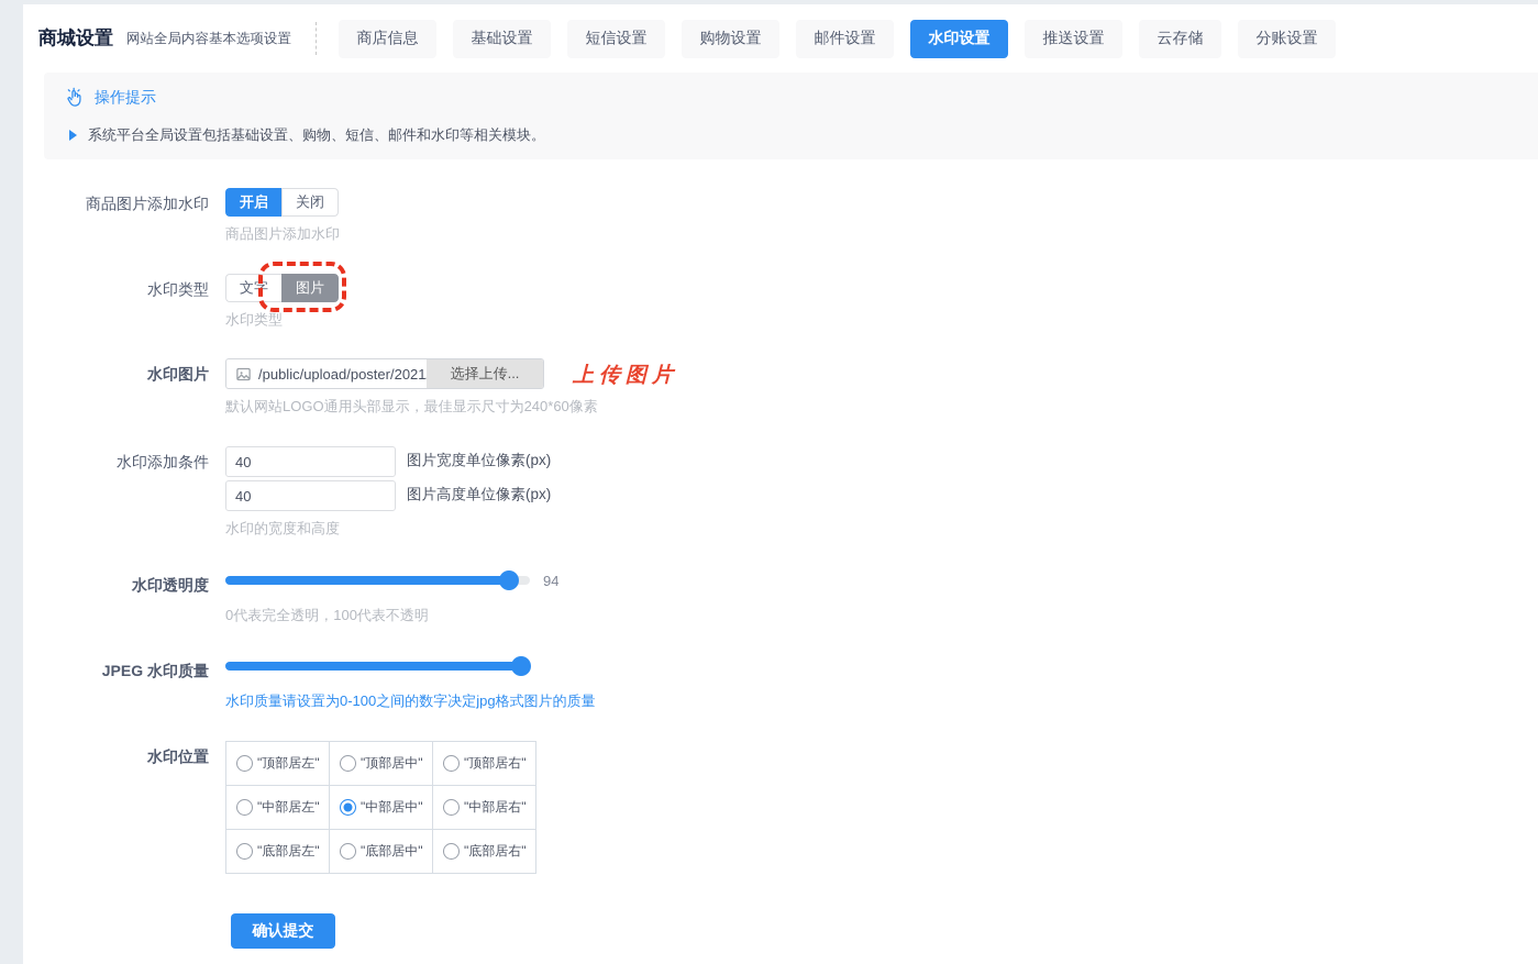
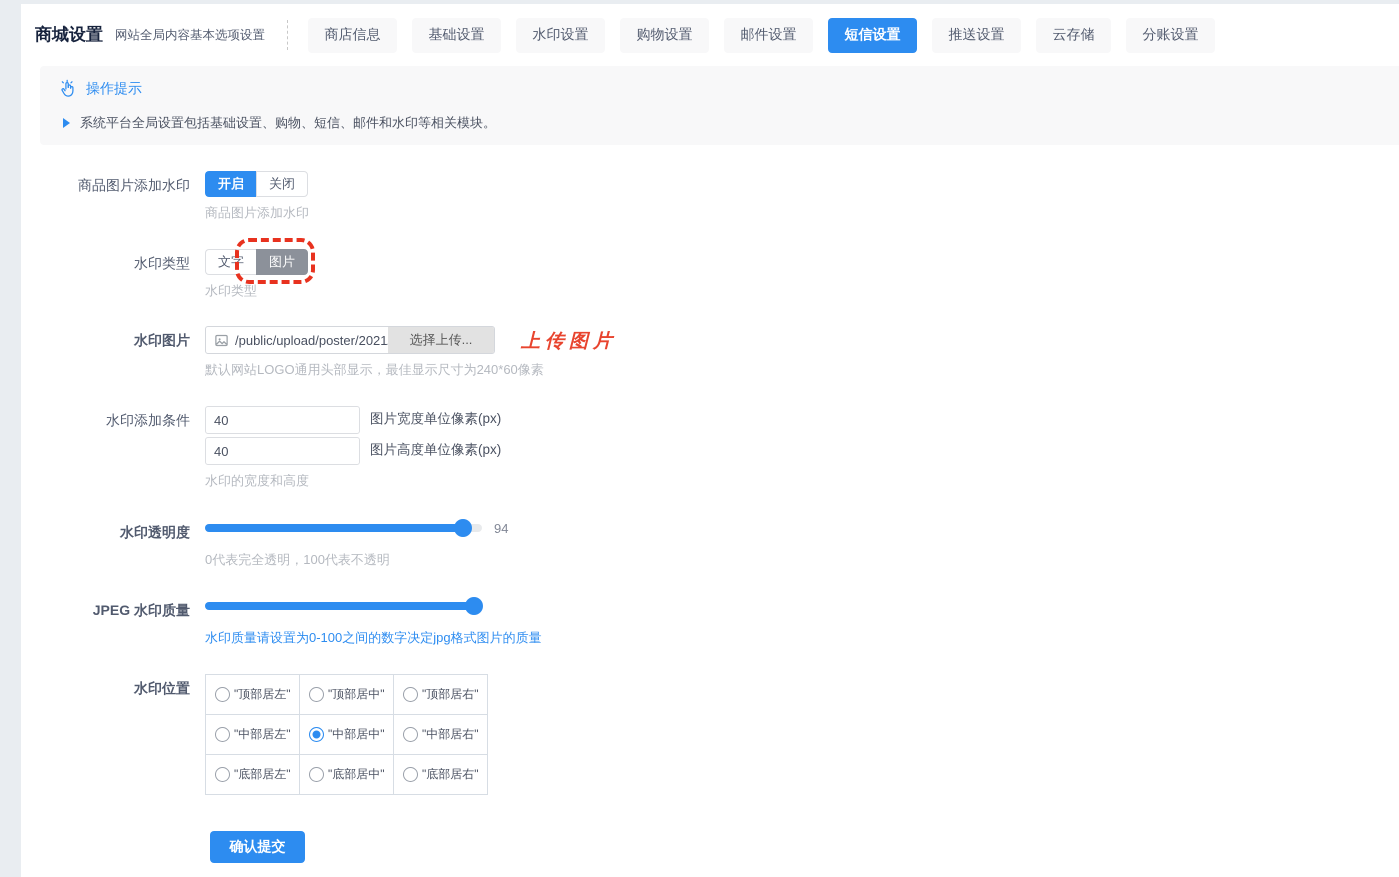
  商城设置
  网站全局内容基本选项设置
  商店信息
  基础设置
- 短信设置
+ 水印设置
  购物设置
  邮件设置
- 水印设置
+ 短信设置
  推送设置
  云存储
  分账设置
  操作提示
  系统平台全局设置包括基础设置、购物、短信、邮件和水印等相关模块。
  商品图片添加水印
  开启
  关闭
  商品图片添加水印
  水印类型
  文字
  图片
  水印类型
  水印图片
  /public/upload/poster/2021
  选择上传...
  上传图片
  默认网站LOGO通用头部显示，最佳显示尺寸为240*60像素
  水印添加条件
  40
  图片宽度单位像素(px)
  40
  图片高度单位像素(px)
  水印的宽度和高度
  水印透明度
  94
  0代表完全透明，100代表不透明
  JPEG 水印质量
  水印质量请设置为0-100之间的数字决定jpg格式图片的质量
  水印位置
  "顶部居左"	"顶部居中"	"顶部居右"
  "中部居左"	"中部居中"	"中部居右"
  "底部居左"	"底部居中"	"底部居右"
  确认提交
